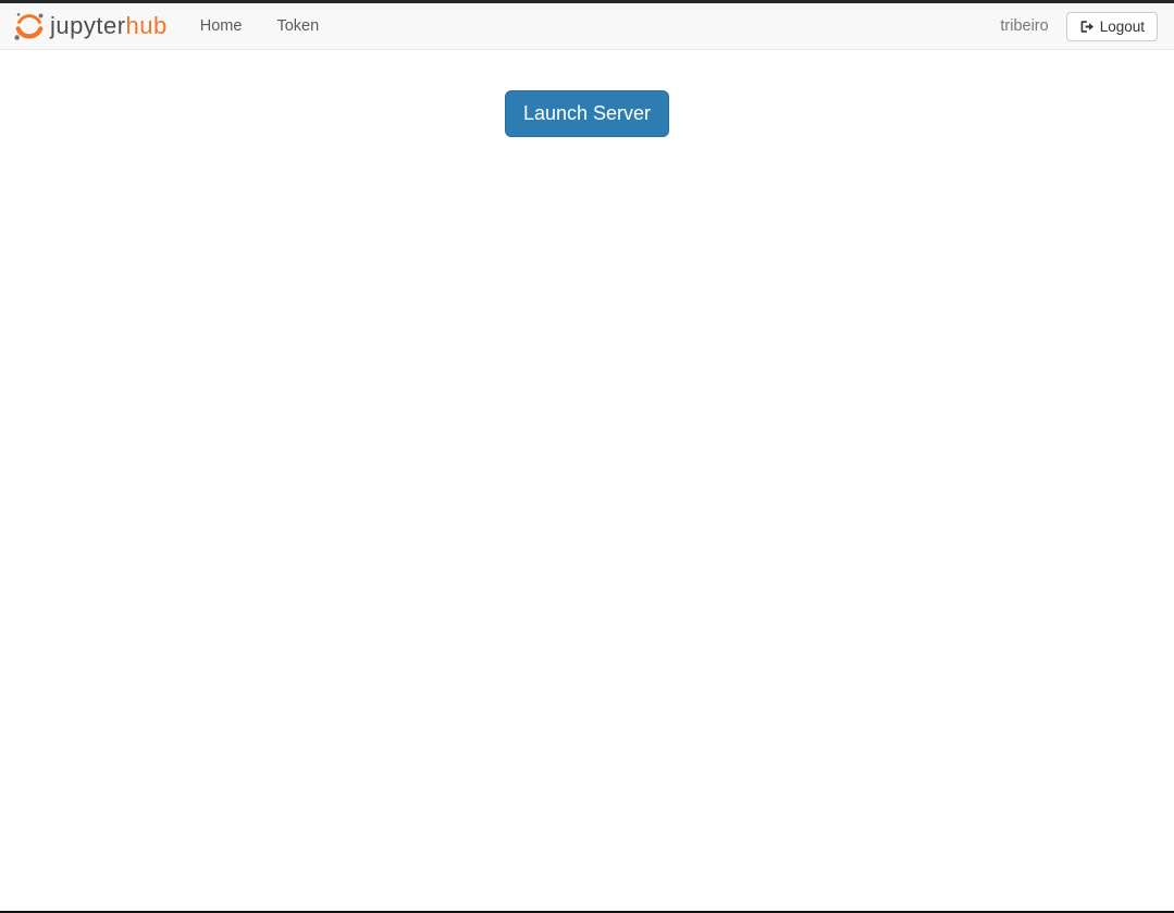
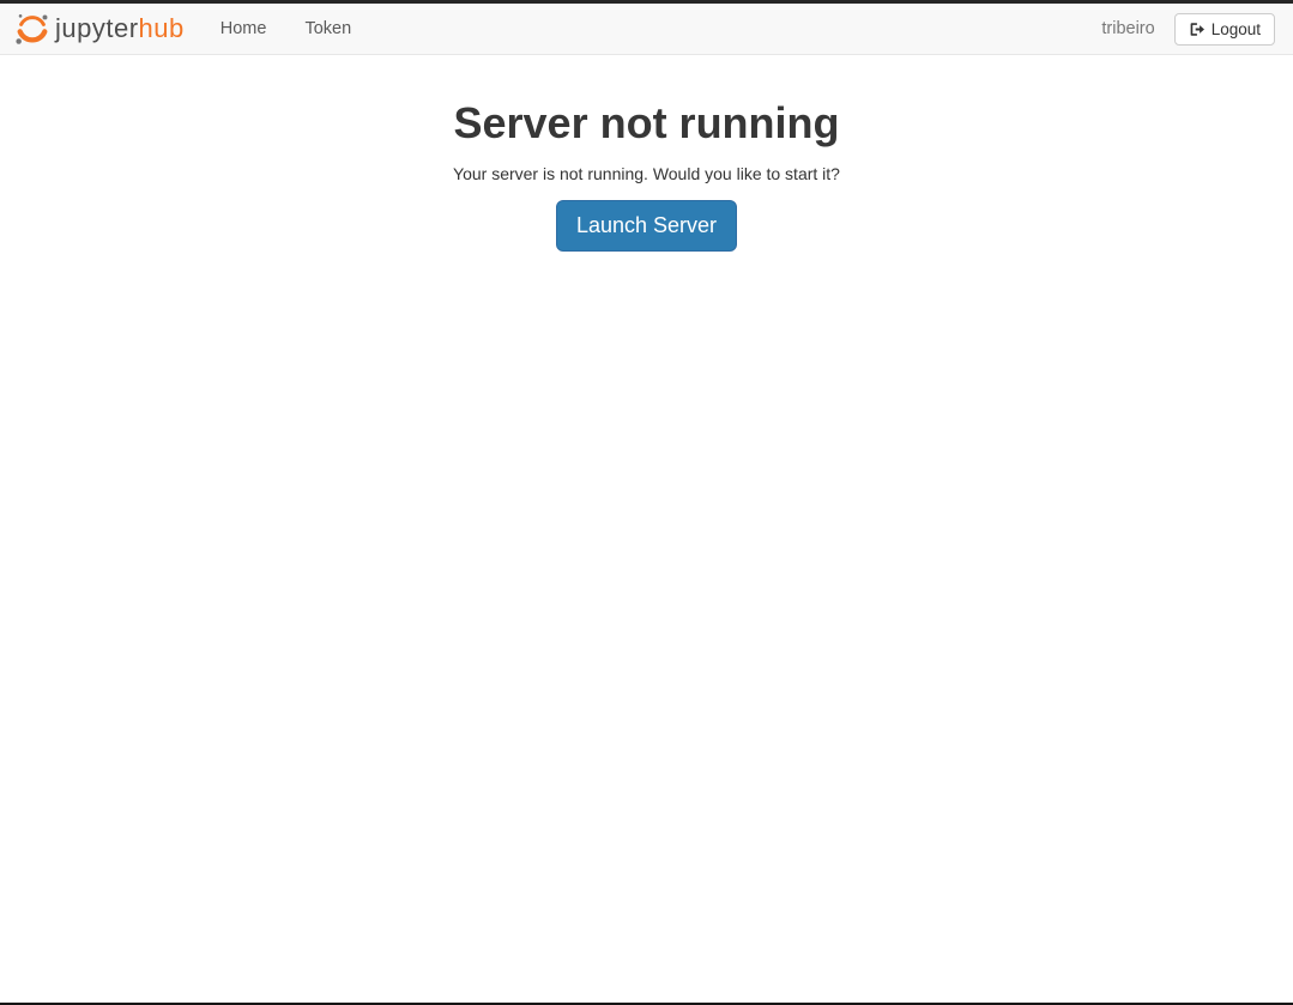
  jupyterhub
  Home
  Token
  tribeiro
  Logout
+ Server not running
+ Your server is not running. Would you like to start it?
  Launch Server
